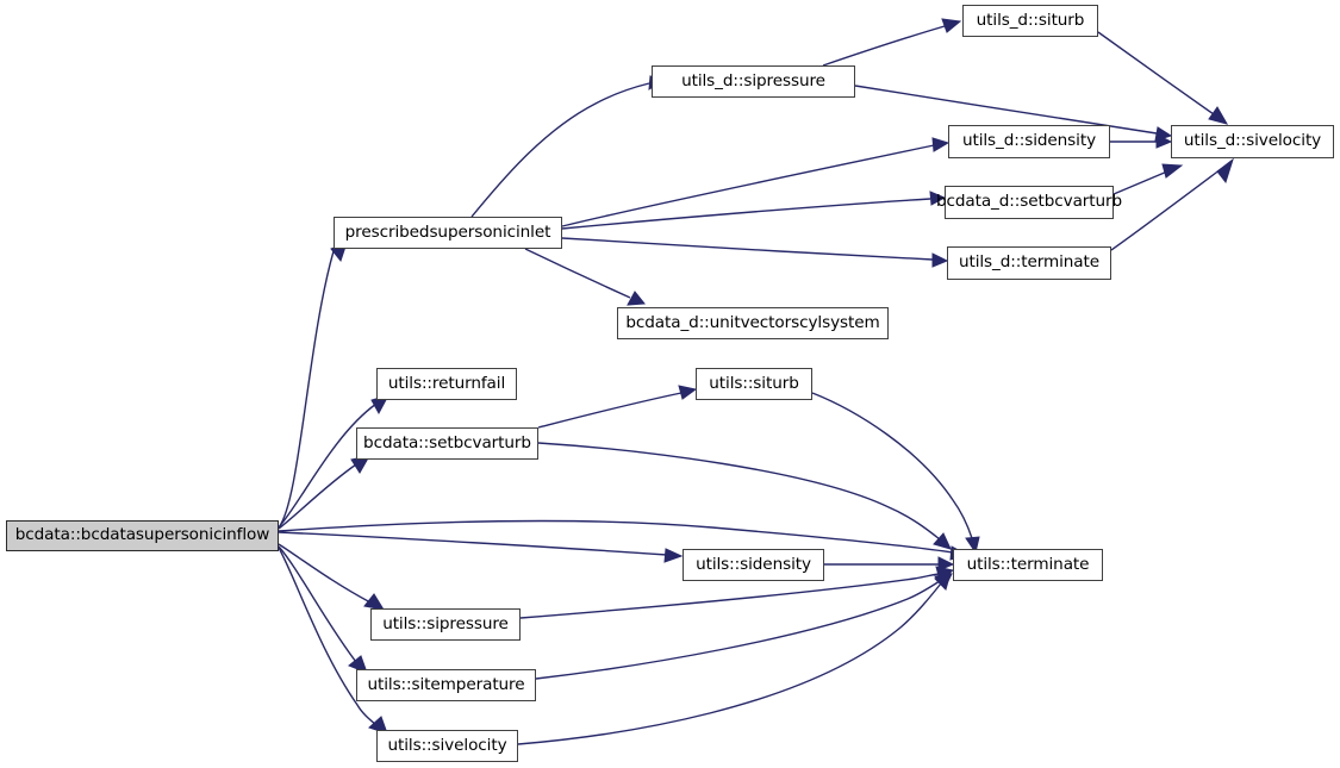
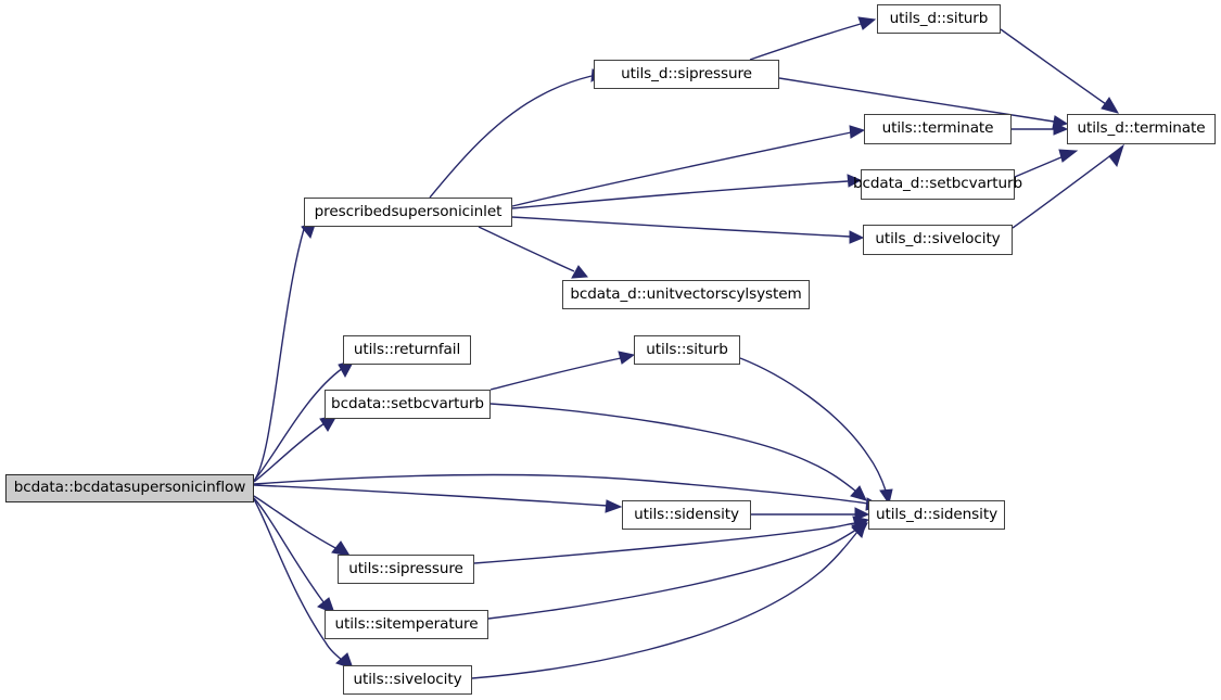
  bcdata::bcdatasupersonicinflow
  prescribedsupersonicinlet
  utils_d::sipressure
  utils_d::siturb
- utils_d::sivelocity
+ utils_d::terminate
- utils_d::sidensity
+ utils::terminate
  bcdata_d::setbcvarturb
- utils_d::terminate
+ utils_d::sivelocity
  bcdata_d::unitvectorscylsystem
  utils::returnfail
  bcdata::setbcvarturb
  utils::siturb
  utils::sidensity
- utils::terminate
+ utils_d::sidensity
  utils::sipressure
  utils::sitemperature
  utils::sivelocity
